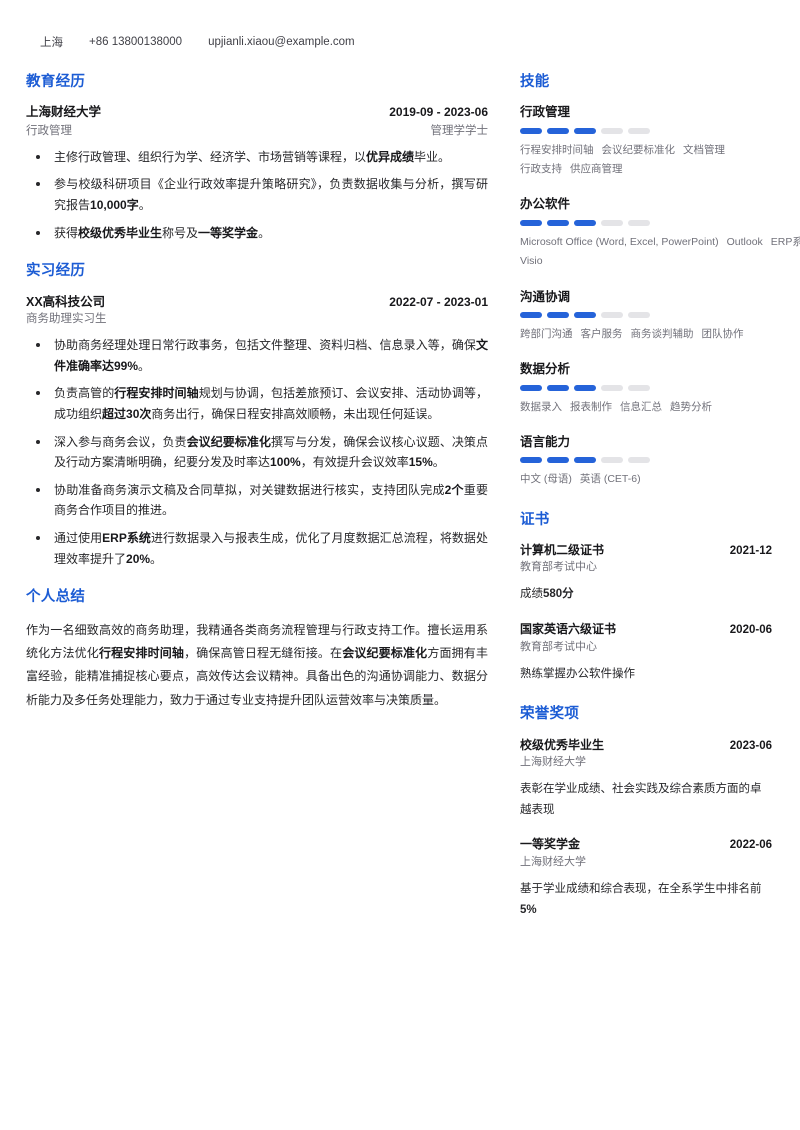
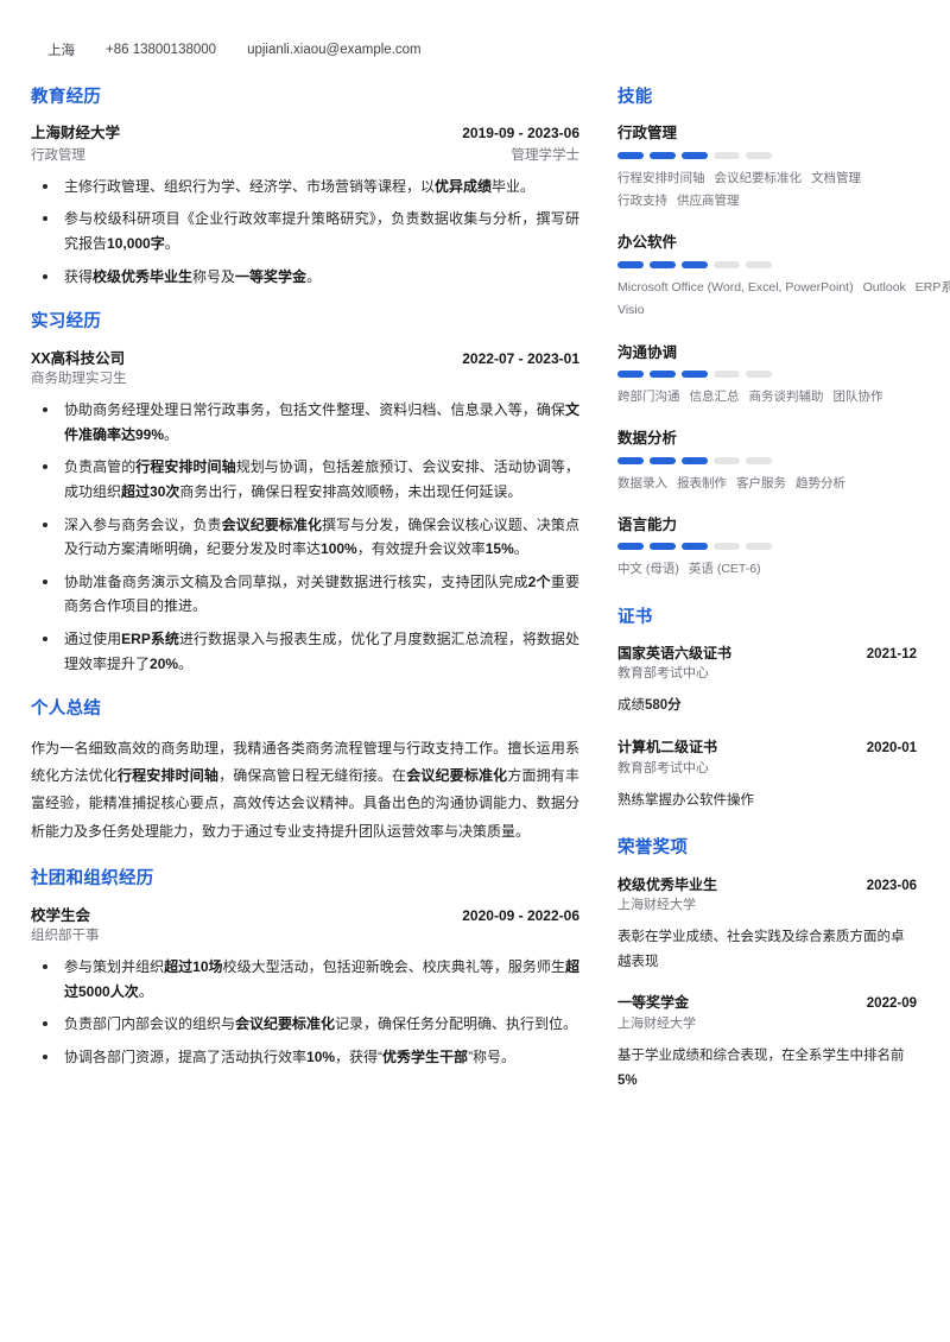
  上海
  +86 13800138000
  upjianli.xiaou@example.com
  教育经历
  上海财经大学
  2019-09 - 2023-06
  行政管理
  管理学学士
  主修行政管理、组织行为学、经济学、市场营销等课程，以优异成绩毕业。
  参与校级科研项目《企业行政效率提升策略研究》，负责数据收集与分析，撰写研究报告10,000字。
  获得校级优秀毕业生称号及一等奖学金。
  实习经历
  XX高科技公司
  2022-07 - 2023-01
  商务助理实习生
  协助商务经理处理日常行政事务，包括文件整理、资料归档、信息录入等，确保文件准确率达99%。
  负责高管的行程安排时间轴规划与协调，包括差旅预订、会议安排、活动协调等，成功组织超过30次商务出行，确保日程安排高效顺畅，未出现任何延误。
  深入参与商务会议，负责会议纪要标准化撰写与分发，确保会议核心议题、决策点及行动方案清晰明确，纪要分发及时率达100%，有效提升会议效率15%。
  协助准备商务演示文稿及合同草拟，对关键数据进行核实，支持团队完成2个重要商务合作项目的推进。
  通过使用ERP系统进行数据录入与报表生成，优化了月度数据汇总流程，将数据处理效率提升了20%。
  个人总结
  作为一名细致高效的商务助理，我精通各类商务流程管理与行政支持工作。擅长运用系统化方法优化行程安排时间轴，确保高管日程无缝衔接。在会议纪要标准化方面拥有丰富经验，能精准捕捉核心要点，高效传达会议精神。具备出色的沟通协调能力、数据分析能力及多任务处理能力，致力于通过专业支持提升团队运营效率与决策质量。
+ 社团和组织经历
+ 校学生会
+ 2020-09 - 2022-06
+ 组织部干事
+ 参与策划并组织超过10场校级大型活动，包括迎新晚会、校庆典礼等，服务师生超过5000人次。
+ 负责部门内部会议的组织与会议纪要标准化记录，确保任务分配明确、执行到位。
+ 协调各部门资源，提高了活动执行效率10%，获得“优秀学生干部”称号。
  技能
  行政管理
  行程安排时间轴 会议纪要标准化 文档管理行政支持 供应商管理
  办公软件
  Microsoft Office (Word, Excel, PowerPoint) Outlook ERP系Visio
  沟通协调
- 跨部门沟通 客户服务 商务谈判辅助 团队协作
+ 跨部门沟通 信息汇总 商务谈判辅助 团队协作
  数据分析
- 数据录入 报表制作 信息汇总 趋势分析
+ 数据录入 报表制作 客户服务 趋势分析
  语言能力
  中文 (母语) 英语 (CET-6)
  证书
- 计算机二级证书
+ 国家英语六级证书
  2021-12
  教育部考试中心
  成绩580分
- 国家英语六级证书
+ 计算机二级证书
- 2020-06
+ 2020-01
  教育部考试中心
  熟练掌握办公软件操作
  荣誉奖项
  校级优秀毕业生
  2023-06
  上海财经大学
  表彰在学业成绩、社会实践及综合素质方面的卓越表现
  一等奖学金
- 2022-06
+ 2022-09
  上海财经大学
  基于学业成绩和综合表现，在全系学生中排名前5%
